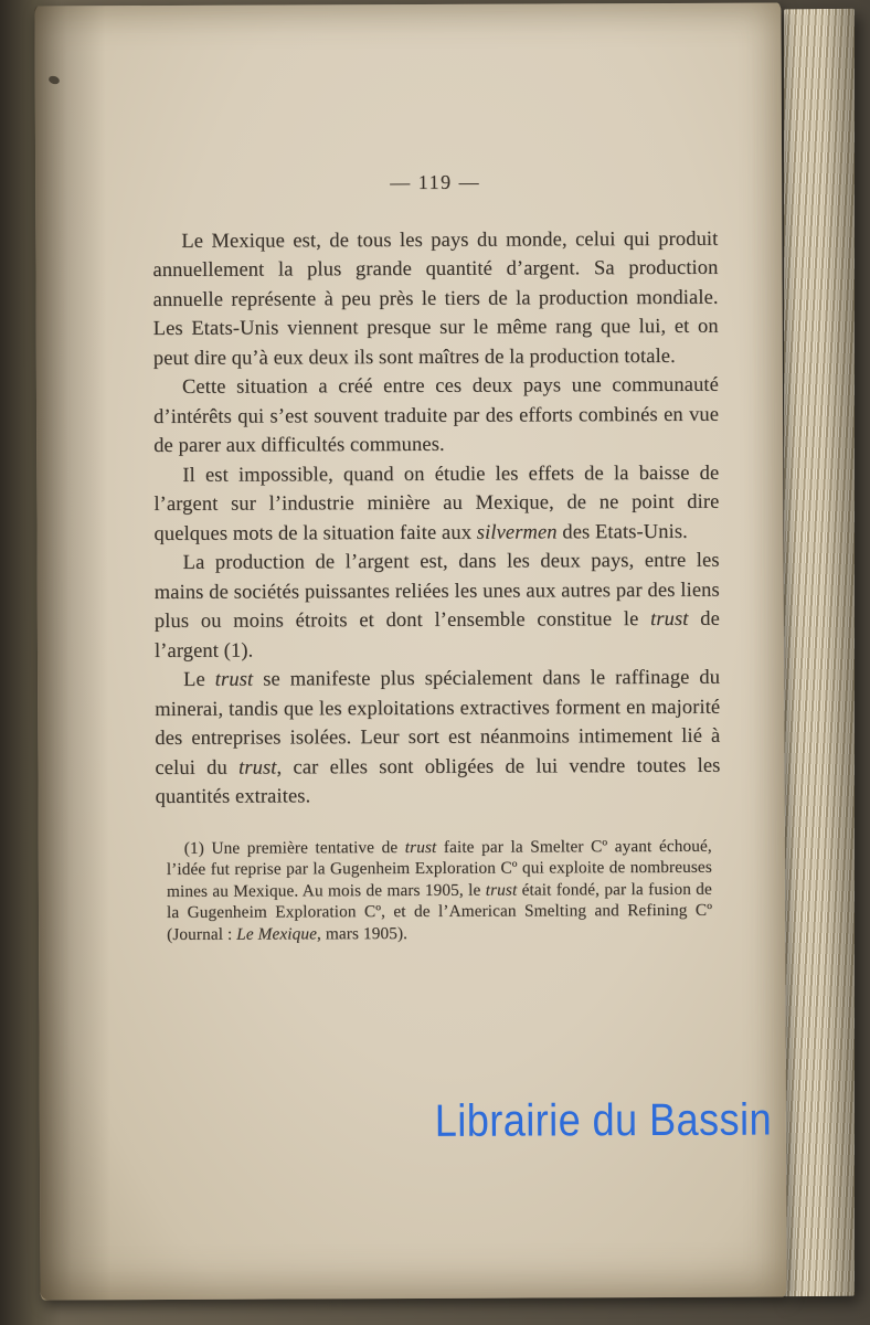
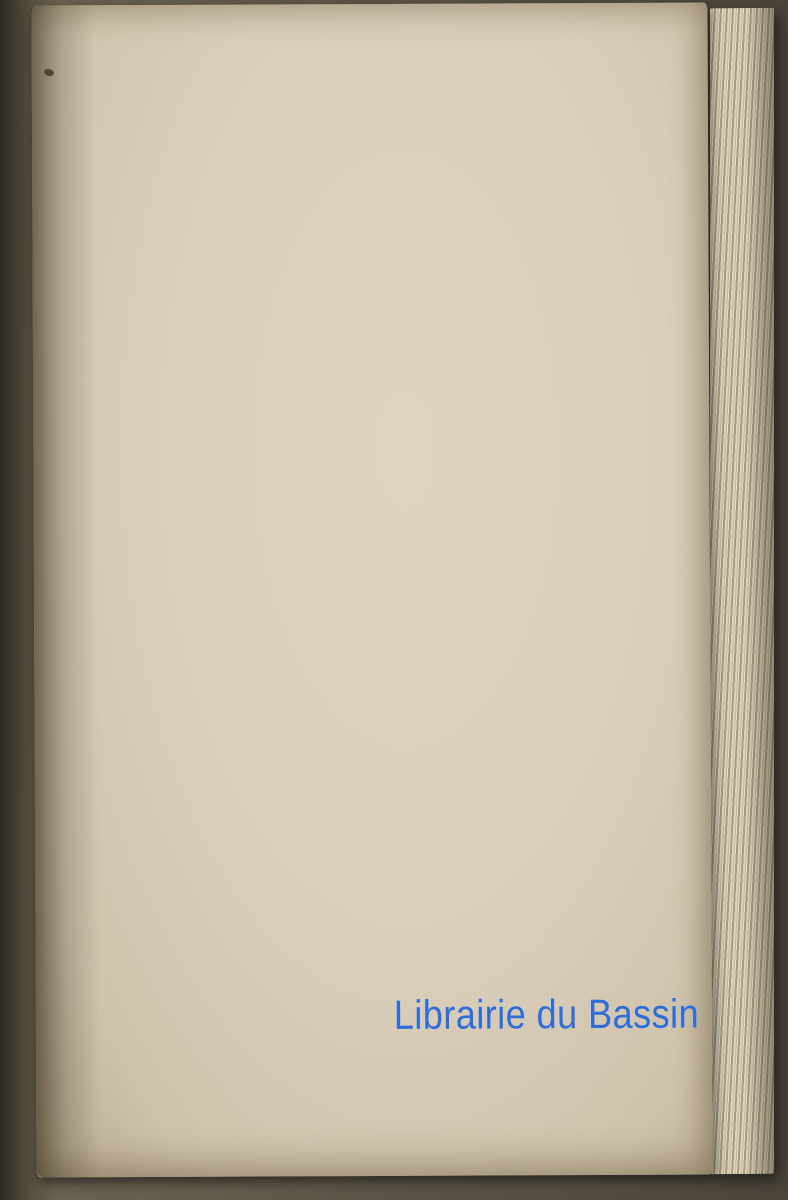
- — 119 —
- Le Mexique est, de tous les pays du monde, celui qui produit annuellement la plus grande quantité d’argent. Sa production annuelle représente à peu près le tiers de la production mondiale. Les Etats-Unis viennent presque sur le même rang que lui, et on peut dire qu’à eux deux ils sont maîtres de la production totale.
- Cette situation a créé entre ces deux pays une communauté d’intérêts qui s’est souvent traduite par des efforts combinés en vue de parer aux difficultés communes.
- Il est impossible, quand on étudie les effets de la baisse de l’argent sur l’industrie minière au Mexique, de ne point dire quelques mots de la situation faite aux silvermen des Etats-Unis.
- La production de l’argent est, dans les deux pays, entre les mains de sociétés puissantes reliées les unes aux autres par des liens plus ou moins étroits et dont l’ensemble constitue le trust de l’argent (1).
- Le trust se manifeste plus spécialement dans le raffinage du minerai, tandis que les exploitations extractives forment en majorité des entreprises isolées. Leur sort est néanmoins intimement lié à celui du trust, car elles sont obligées de lui vendre toutes les quantités extraites.
- (1) Une première tentative de trust faite par la Smelter Cº ayant échoué, l’idée fut reprise par la Gugenheim Exploration Cº qui exploite de nombreuses mines au Mexique. Au mois de mars 1905, le trust était fondé, par la fusion de la Gugenheim Exploration Cº, et de l’American Smelting and Refining Cº (Journal : Le Mexique, mars 1905).
  Librairie du Bassin
